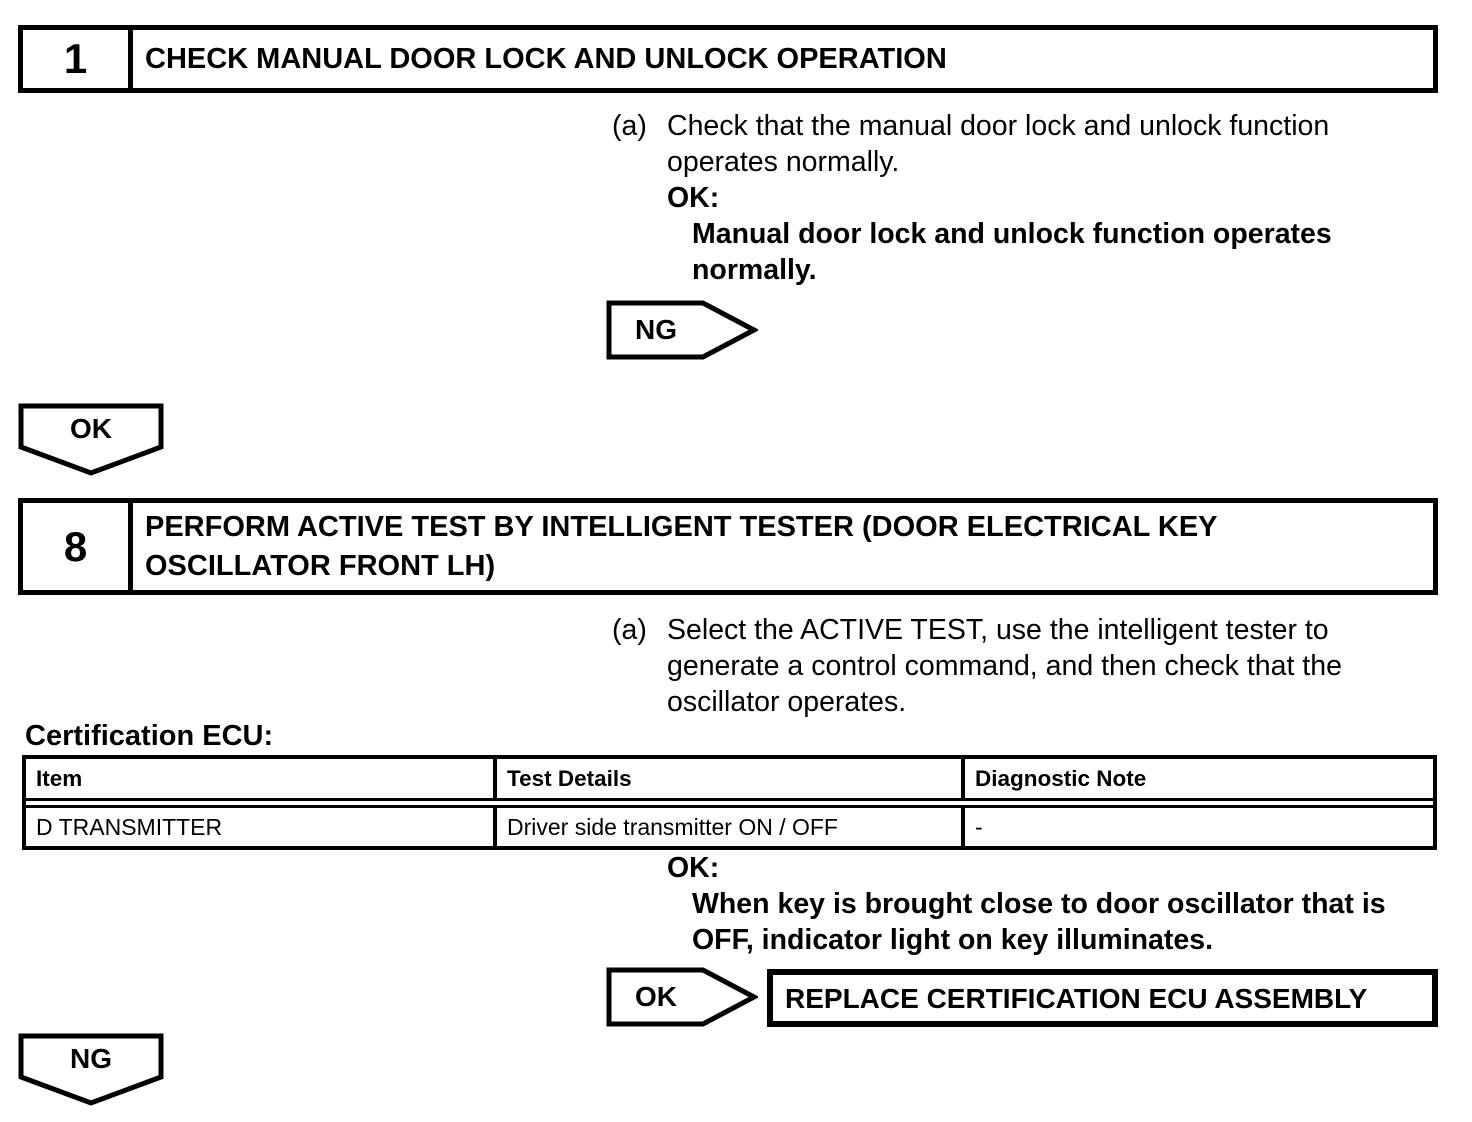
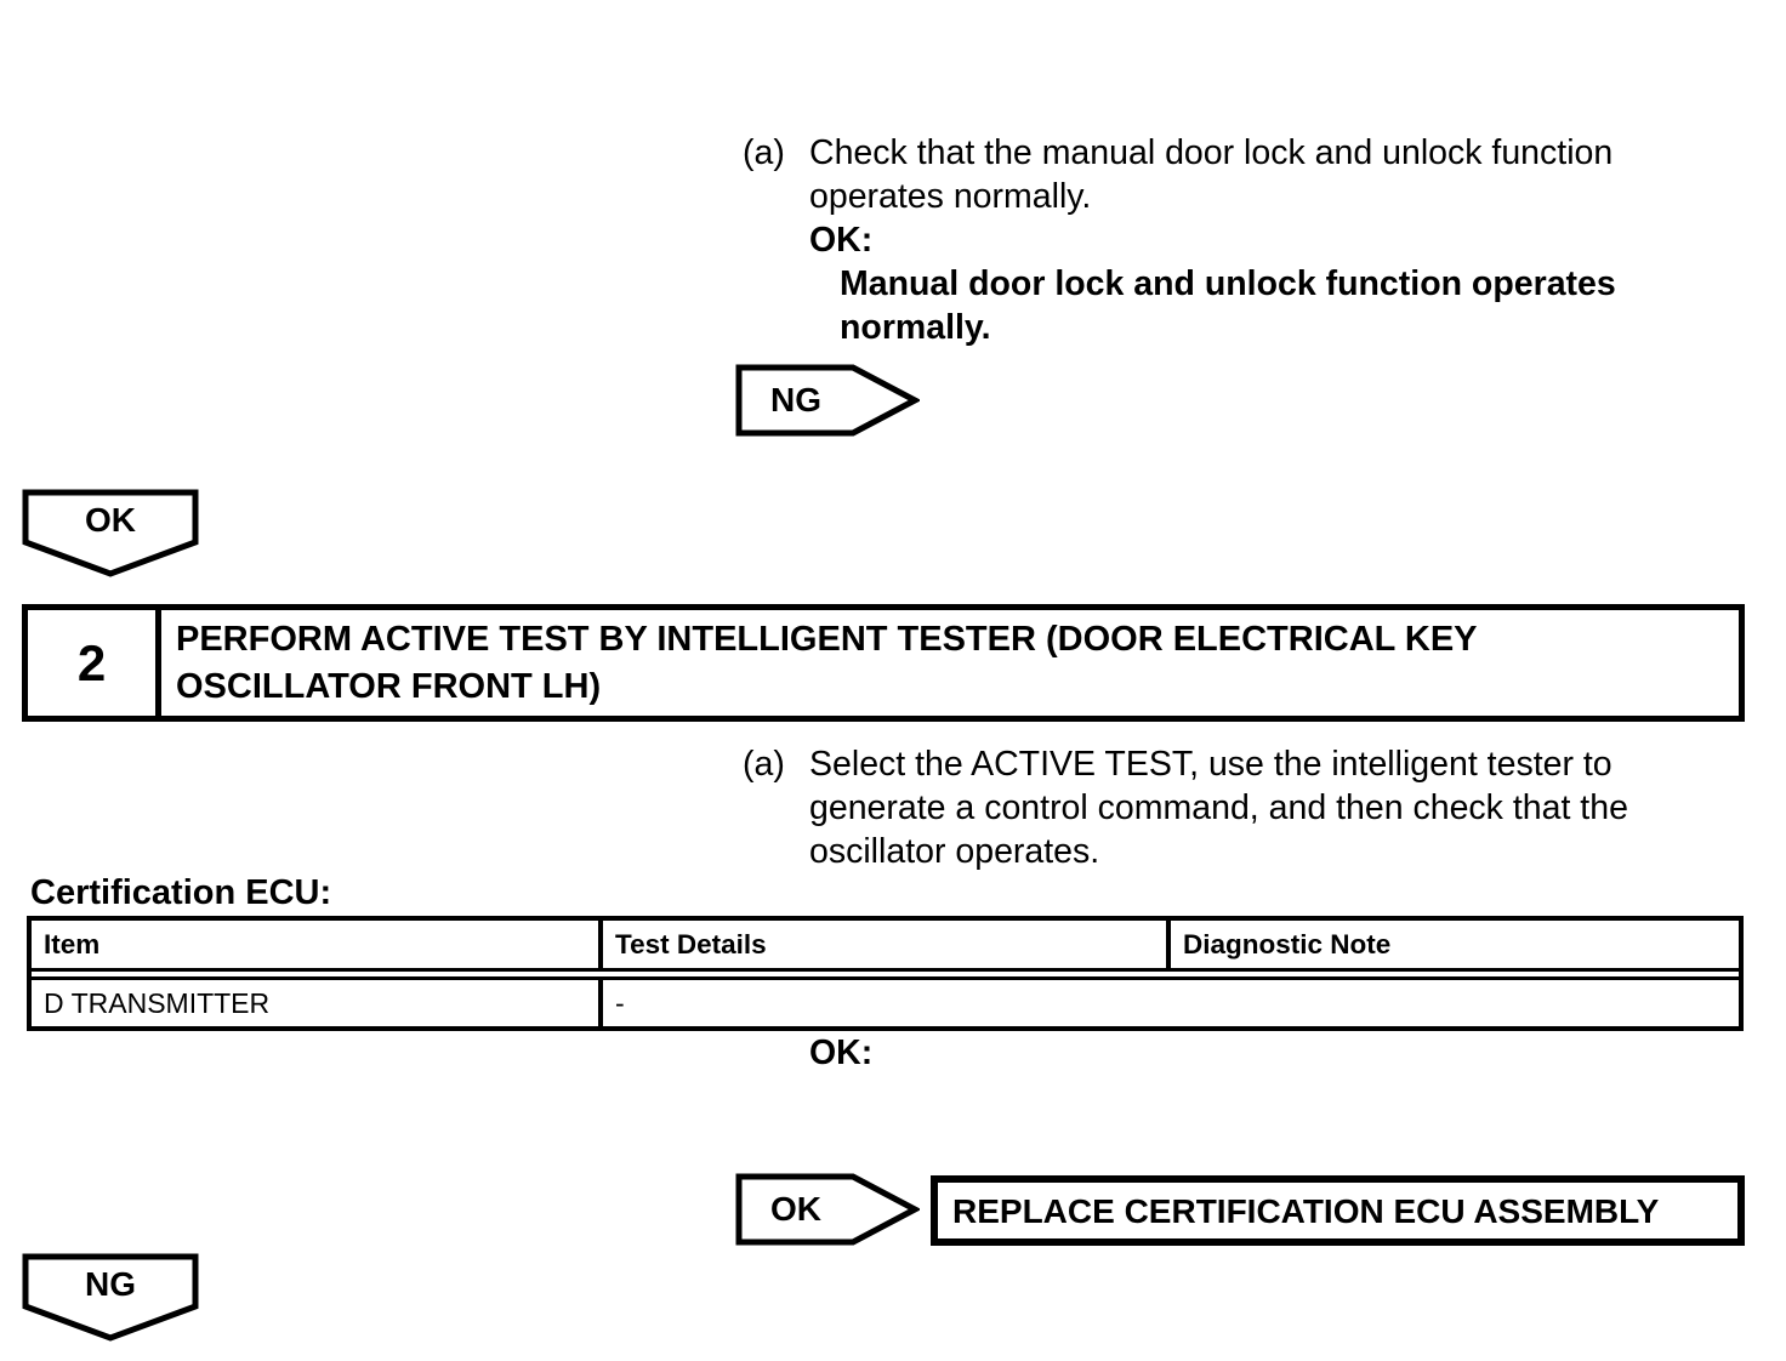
- 1
- CHECK MANUAL DOOR LOCK AND UNLOCK OPERATION
  (a)
  Check that the manual door lock and unlock function
  operates normally.
  OK:
  Manual door lock and unlock function operates
  normally.
  NG
  OK
- 8
+ 2
  PERFORM ACTIVE TEST BY INTELLIGENT TESTER (DOOR ELECTRICAL KEY
  OSCILLATOR FRONT LH)
  (a)
  Select the ACTIVE TEST, use the intelligent tester to
  generate a control command, and then check that the
  oscillator operates.
  Certification ECU:
  Item
  Test Details
  Diagnostic Note
  D TRANSMITTER
- Driver side transmitter ON / OFF
  -
  OK:
- When key is brought close to door oscillator that is
- OFF, indicator light on key illuminates.
  OK
  REPLACE CERTIFICATION ECU ASSEMBLY
  NG
